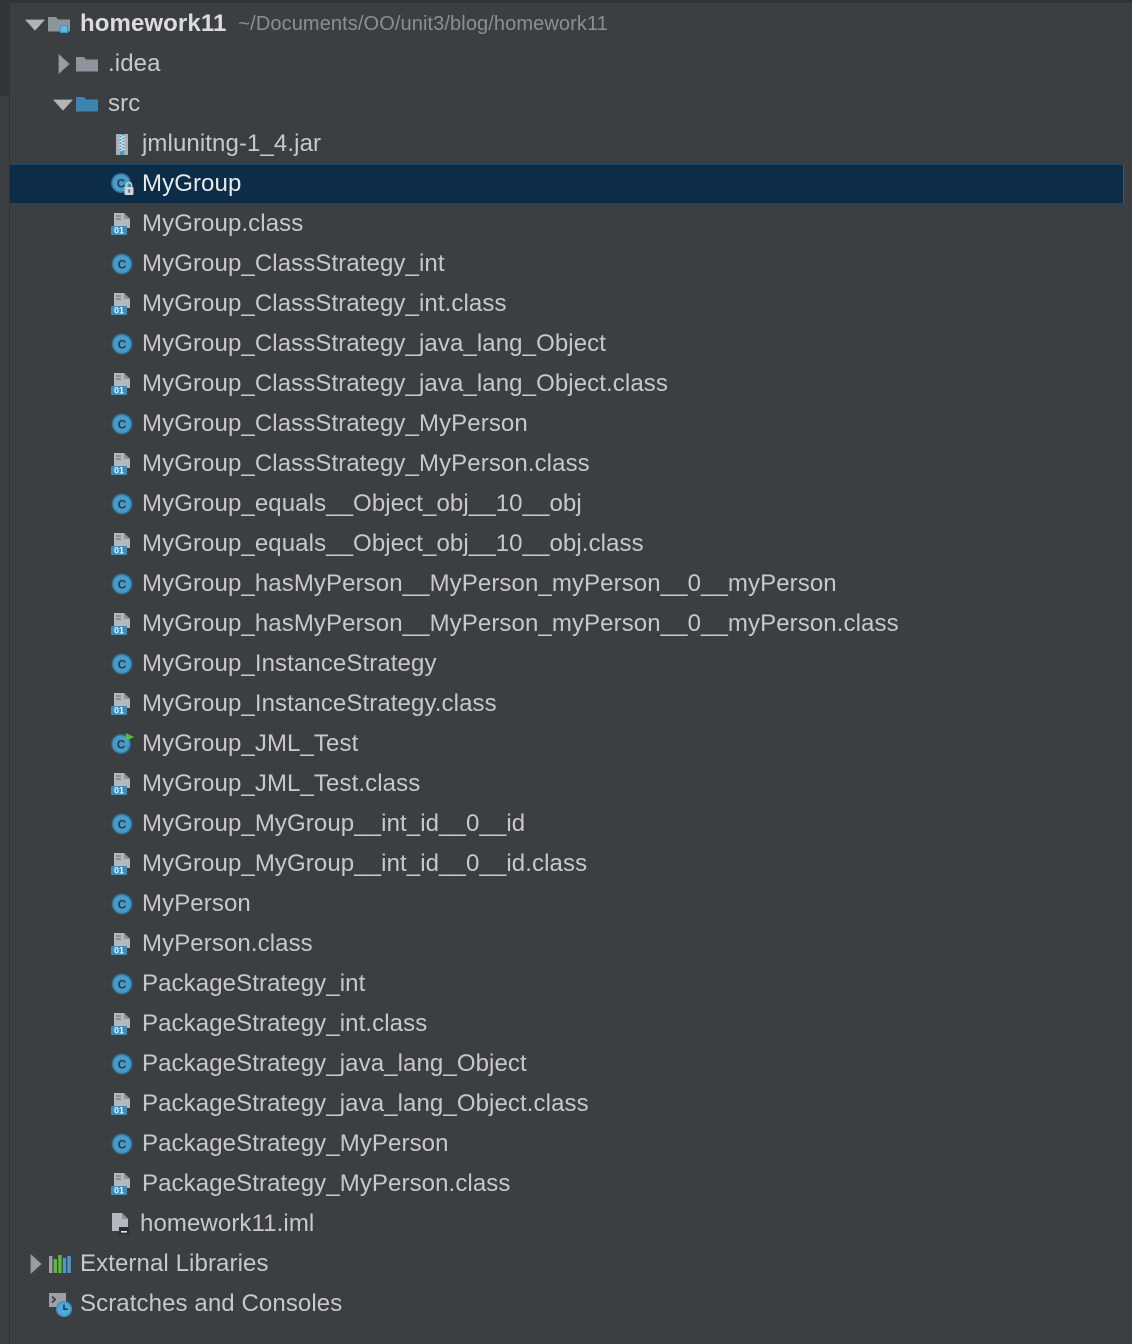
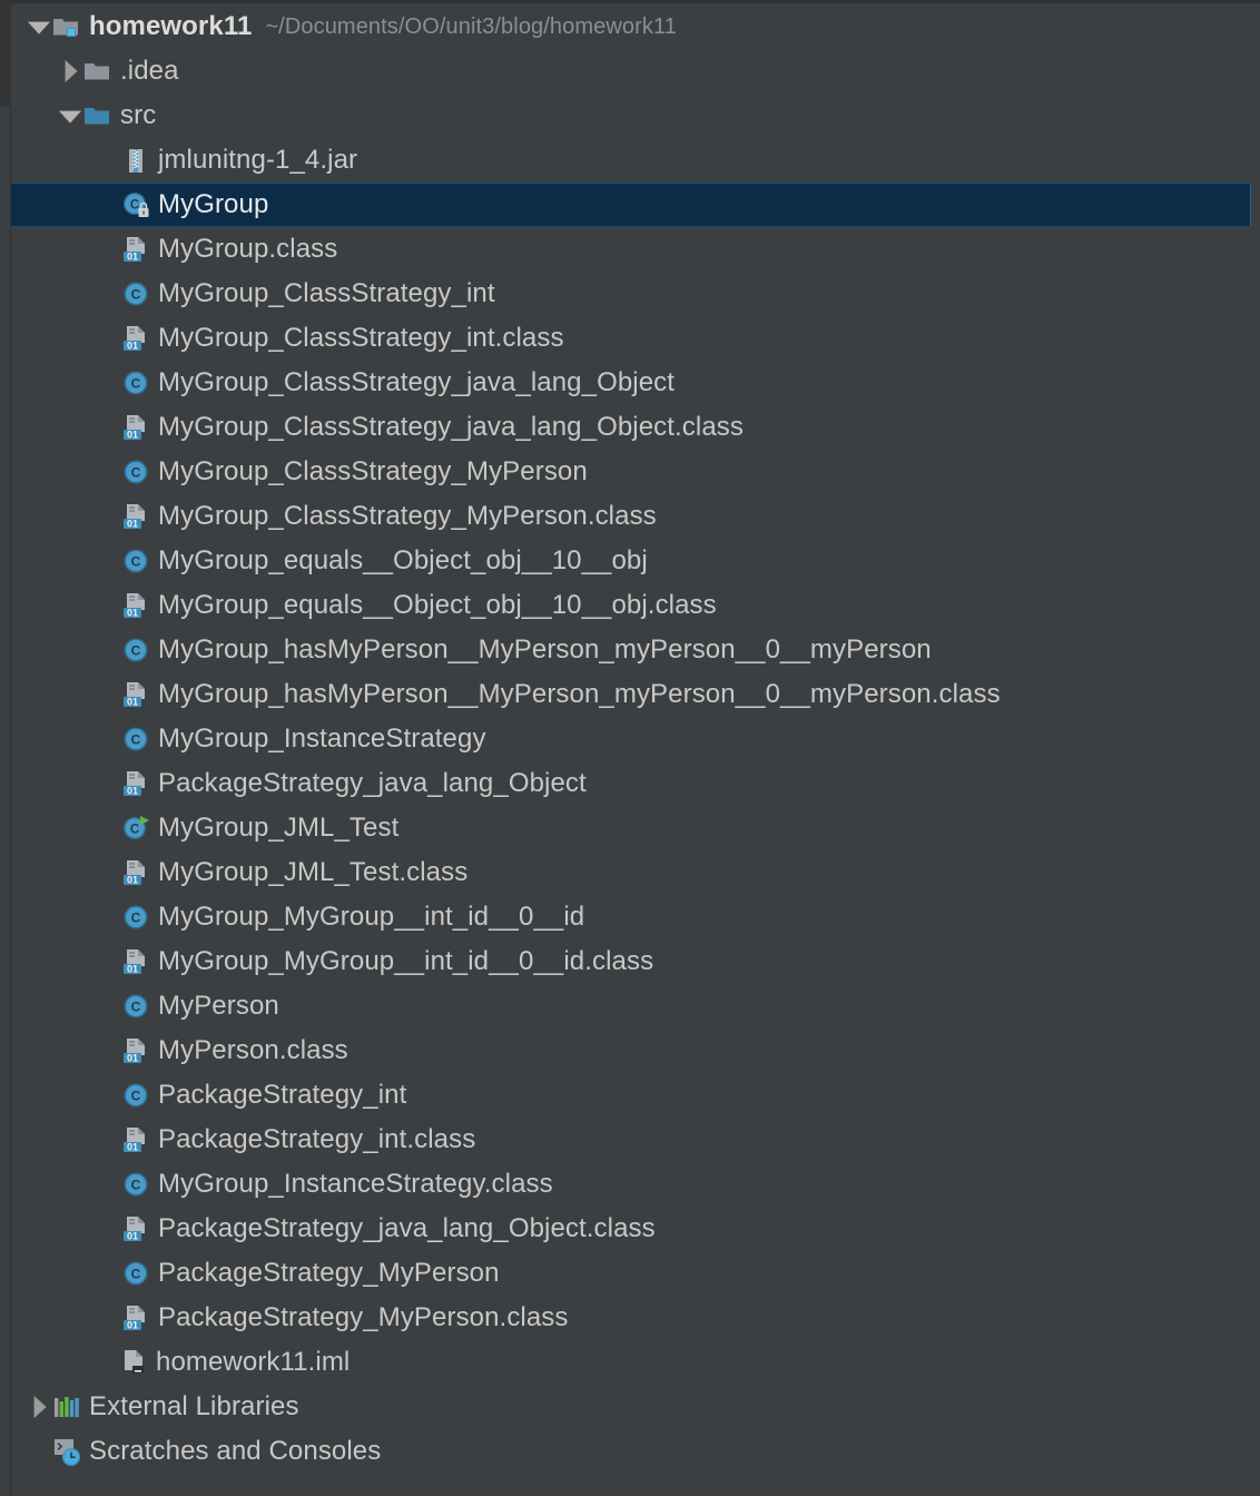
  homework11
  ~/Documents/OO/unit3/blog/homework11
  .idea
  src
  jmlunitng-1_4.jar
  C
  MyGroup
  01
  MyGroup.class
  C
  MyGroup_ClassStrategy_int
  01
  MyGroup_ClassStrategy_int.class
  C
  MyGroup_ClassStrategy_java_lang_Object
  01
  MyGroup_ClassStrategy_java_lang_Object.class
  C
  MyGroup_ClassStrategy_MyPerson
  01
  MyGroup_ClassStrategy_MyPerson.class
  C
  MyGroup_equals__Object_obj__10__obj
  01
  MyGroup_equals__Object_obj__10__obj.class
  C
  MyGroup_hasMyPerson__MyPerson_myPerson__0__myPerson
  01
  MyGroup_hasMyPerson__MyPerson_myPerson__0__myPerson.class
  C
  MyGroup_InstanceStrategy
  01
- MyGroup_InstanceStrategy.class
+ PackageStrategy_java_lang_Object
  C
  MyGroup_JML_Test
  01
  MyGroup_JML_Test.class
  C
  MyGroup_MyGroup__int_id__0__id
  01
  MyGroup_MyGroup__int_id__0__id.class
  C
  MyPerson
  01
  MyPerson.class
  C
  PackageStrategy_int
  01
  PackageStrategy_int.class
  C
- PackageStrategy_java_lang_Object
+ MyGroup_InstanceStrategy.class
  01
  PackageStrategy_java_lang_Object.class
  C
  PackageStrategy_MyPerson
  01
  PackageStrategy_MyPerson.class
  homework11.iml
  External Libraries
  Scratches and Consoles
